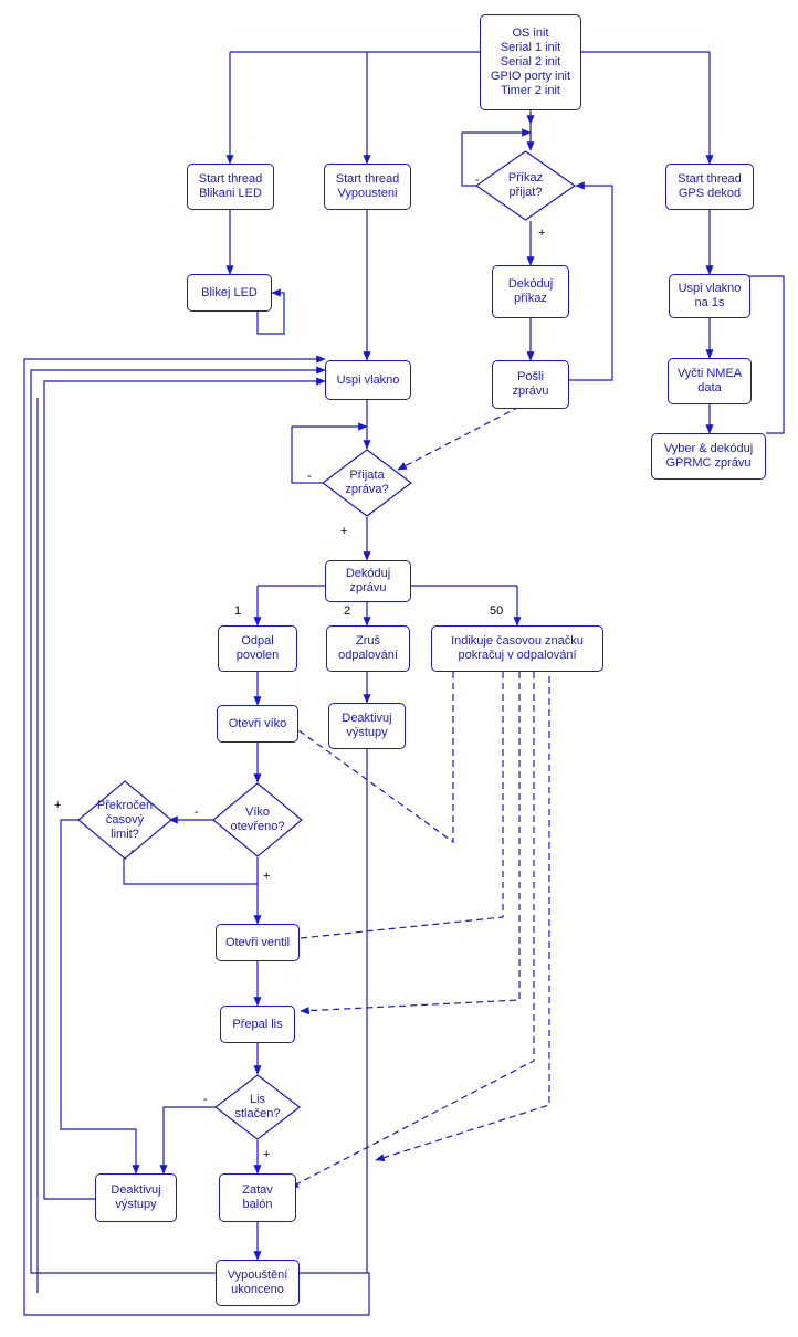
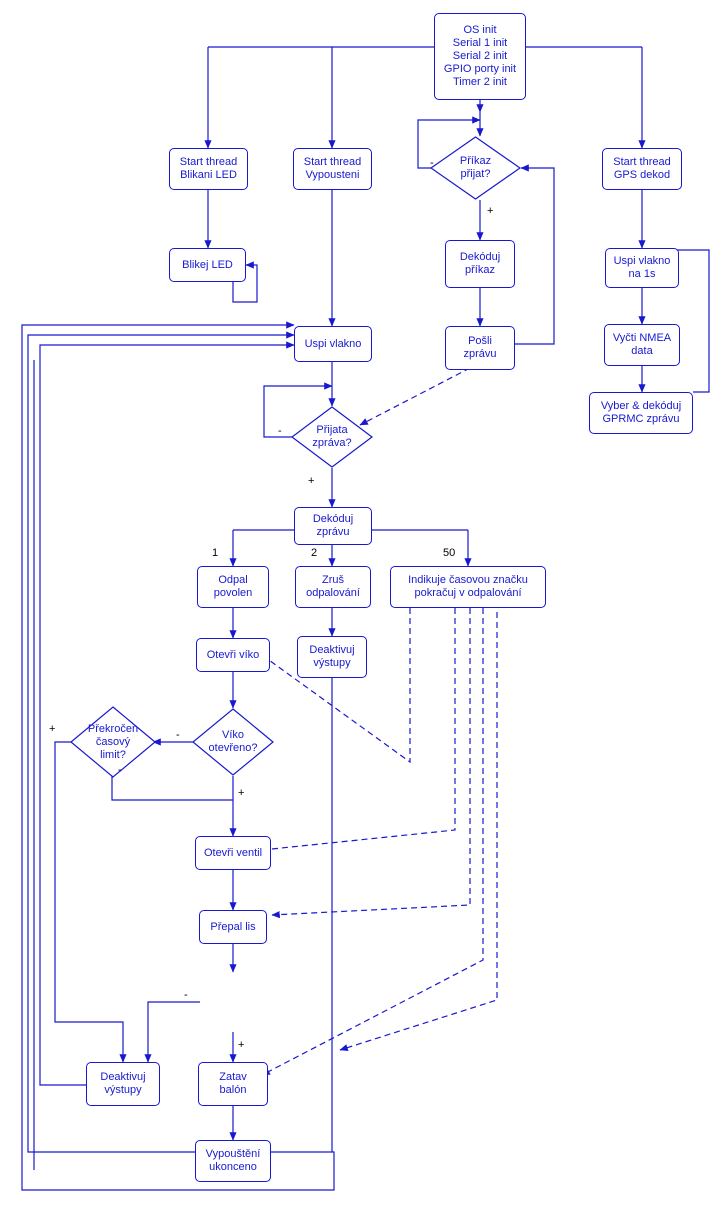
  OS init
  Serial 1 init
  Serial 2 init
  GPIO porty init
  Timer 2 init
  Start thread
  Blikani LED
  Start thread
  Vypousteni
  Příkaz
  přijat?
  Start thread
  GPS dekod
  Blikej LED
  Dekóduj
  příkaz
  Uspi vlakno
  na 1s
  Pošli
  zprávu
  Vyčti NMEA
  data
  Uspi vlakno
  Vyber & dekóduj
  GPRMC zprávu
  Přijata
  zpráva?
  Dekóduj
  zprávu
  Odpal
  povolen
  Zruš
  odpalování
  Indikuje časovou značku
  pokračuj v odpalování
  Otevři víko
  Deaktivuj
  výstupy
  Překročen
  časový
  limit?
  Víko
  otevřeno?
  Otevři ventil
  Přepal lis
- Lis
- stlačen?
  Deaktivuj
  výstupy
  Zatav
  balón
  Vypouštění
  ukonceno
  -
  +
  -
  +
  1
  2
  50
  -
  +
  +
  -
  -
  +
